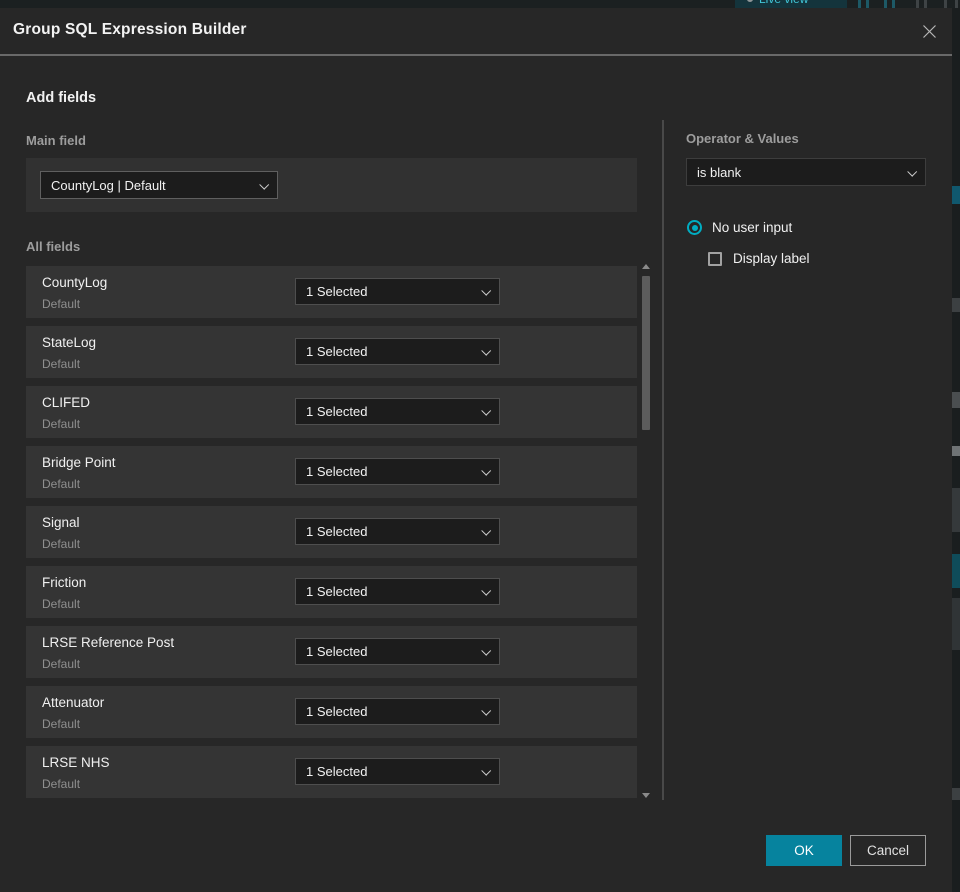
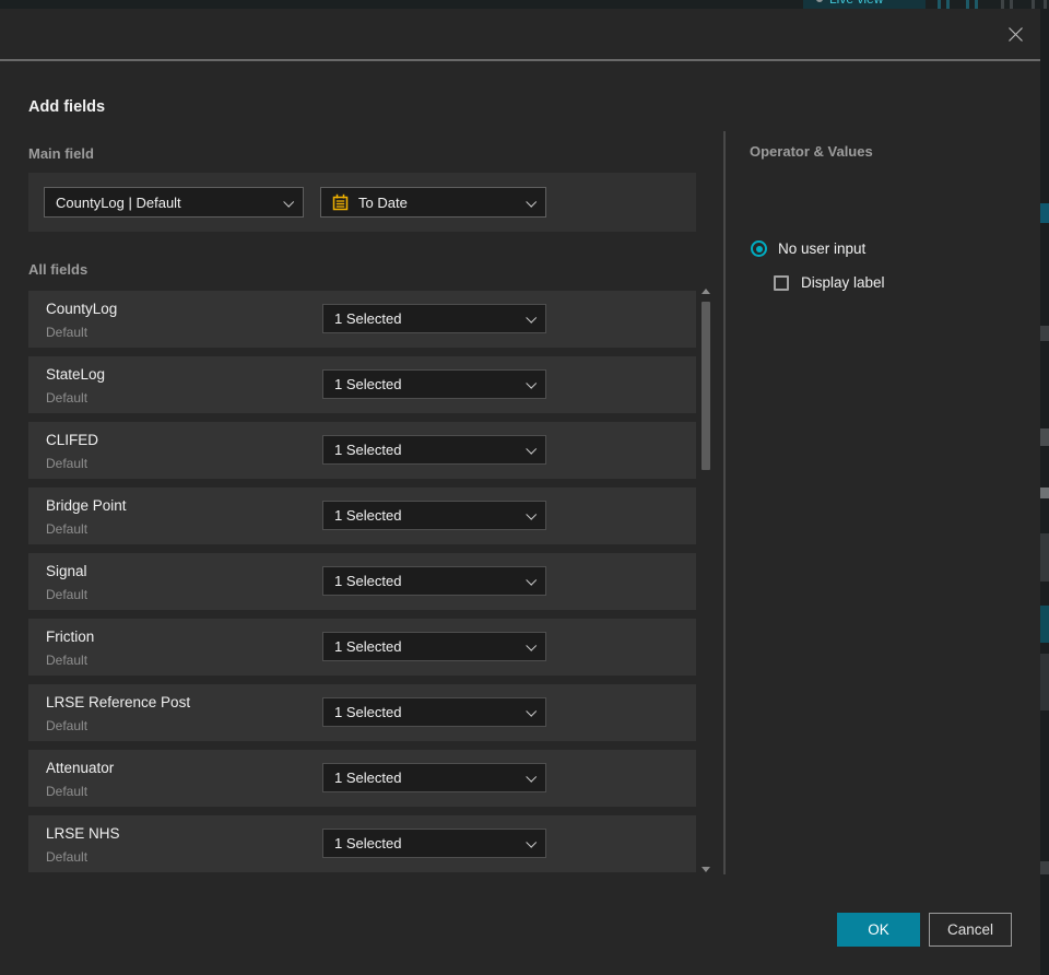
- Group SQL Expression Builder
  Add fields
  Main field
  CountyLog | Default
+ To Date
  All fields
  CountyLog
  Default
  1 Selected
  StateLog
  Default
  1 Selected
  CLIFED
  Default
  1 Selected
  Bridge Point
  Default
  1 Selected
  Signal
  Default
  1 Selected
  Friction
  Default
  1 Selected
  LRSE Reference Post
  Default
  1 Selected
  Attenuator
  Default
  1 Selected
  LRSE NHS
  Default
  1 Selected
  Operator & Values
- is blank
  No user input
  Display label
  OK
  Cancel
